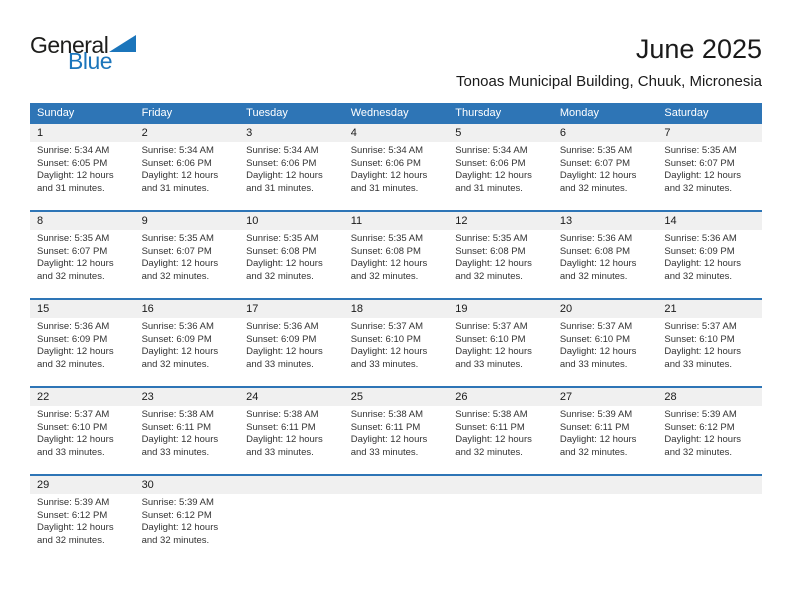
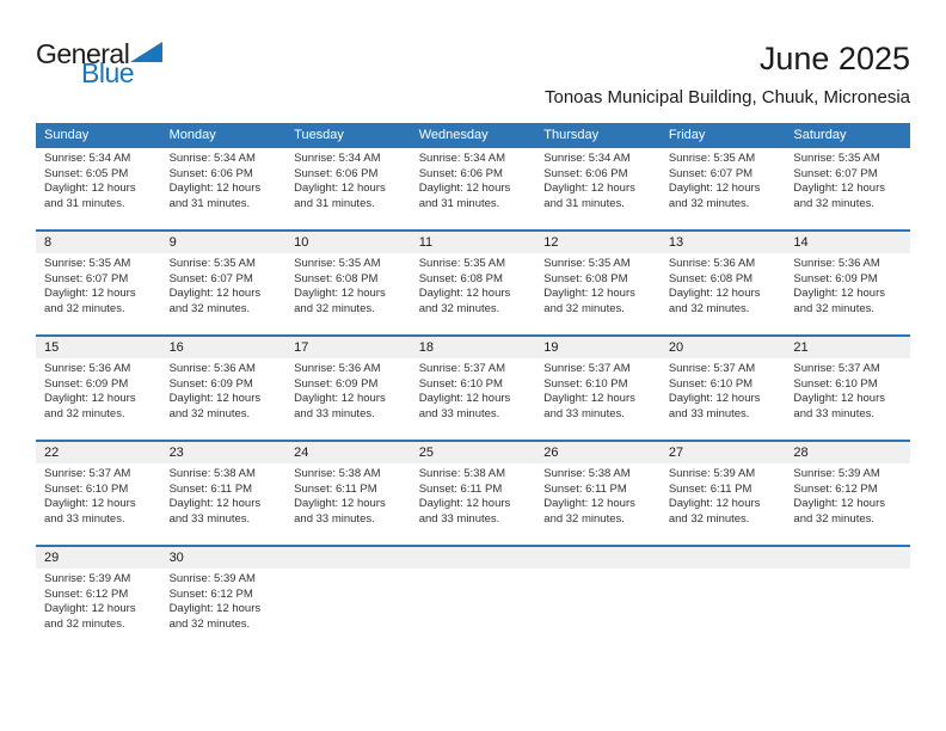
  General
  Blue
  June 2025
  Tonoas Municipal Building, Chuuk, Micronesia
  Sunday
- Friday
+ Monday
  Tuesday
  Wednesday
  Thursday
- Monday
+ Friday
  Saturday
- 1
- 2
- 3
- 4
- 5
- 6
- 7
  Sunrise: 5:34 AM
  Sunset: 6:05 PM
  Daylight: 12 hours and 31 minutes.
  Sunrise: 5:34 AM
  Sunset: 6:06 PM
  Daylight: 12 hours and 31 minutes.
  Sunrise: 5:34 AM
  Sunset: 6:06 PM
  Daylight: 12 hours and 31 minutes.
  Sunrise: 5:34 AM
  Sunset: 6:06 PM
  Daylight: 12 hours and 31 minutes.
  Sunrise: 5:34 AM
  Sunset: 6:06 PM
  Daylight: 12 hours and 31 minutes.
  Sunrise: 5:35 AM
  Sunset: 6:07 PM
  Daylight: 12 hours and 32 minutes.
  Sunrise: 5:35 AM
  Sunset: 6:07 PM
  Daylight: 12 hours and 32 minutes.
  8
  9
  10
  11
  12
  13
  14
  Sunrise: 5:35 AM
  Sunset: 6:07 PM
  Daylight: 12 hours and 32 minutes.
  Sunrise: 5:35 AM
  Sunset: 6:07 PM
  Daylight: 12 hours and 32 minutes.
  Sunrise: 5:35 AM
  Sunset: 6:08 PM
  Daylight: 12 hours and 32 minutes.
  Sunrise: 5:35 AM
  Sunset: 6:08 PM
  Daylight: 12 hours and 32 minutes.
  Sunrise: 5:35 AM
  Sunset: 6:08 PM
  Daylight: 12 hours and 32 minutes.
  Sunrise: 5:36 AM
  Sunset: 6:08 PM
  Daylight: 12 hours and 32 minutes.
  Sunrise: 5:36 AM
  Sunset: 6:09 PM
  Daylight: 12 hours and 32 minutes.
  15
  16
  17
  18
  19
  20
  21
  Sunrise: 5:36 AM
  Sunset: 6:09 PM
  Daylight: 12 hours and 32 minutes.
  Sunrise: 5:36 AM
  Sunset: 6:09 PM
  Daylight: 12 hours and 32 minutes.
  Sunrise: 5:36 AM
  Sunset: 6:09 PM
  Daylight: 12 hours and 33 minutes.
  Sunrise: 5:37 AM
  Sunset: 6:10 PM
  Daylight: 12 hours and 33 minutes.
  Sunrise: 5:37 AM
  Sunset: 6:10 PM
  Daylight: 12 hours and 33 minutes.
  Sunrise: 5:37 AM
  Sunset: 6:10 PM
  Daylight: 12 hours and 33 minutes.
  Sunrise: 5:37 AM
  Sunset: 6:10 PM
  Daylight: 12 hours and 33 minutes.
  22
  23
  24
  25
  26
  27
  28
  Sunrise: 5:37 AM
  Sunset: 6:10 PM
  Daylight: 12 hours and 33 minutes.
  Sunrise: 5:38 AM
  Sunset: 6:11 PM
  Daylight: 12 hours and 33 minutes.
  Sunrise: 5:38 AM
  Sunset: 6:11 PM
  Daylight: 12 hours and 33 minutes.
  Sunrise: 5:38 AM
  Sunset: 6:11 PM
  Daylight: 12 hours and 33 minutes.
  Sunrise: 5:38 AM
  Sunset: 6:11 PM
  Daylight: 12 hours and 32 minutes.
  Sunrise: 5:39 AM
  Sunset: 6:11 PM
  Daylight: 12 hours and 32 minutes.
  Sunrise: 5:39 AM
  Sunset: 6:12 PM
  Daylight: 12 hours and 32 minutes.
  29
  30
  Sunrise: 5:39 AM
  Sunset: 6:12 PM
  Daylight: 12 hours and 32 minutes.
  Sunrise: 5:39 AM
  Sunset: 6:12 PM
  Daylight: 12 hours and 32 minutes.
